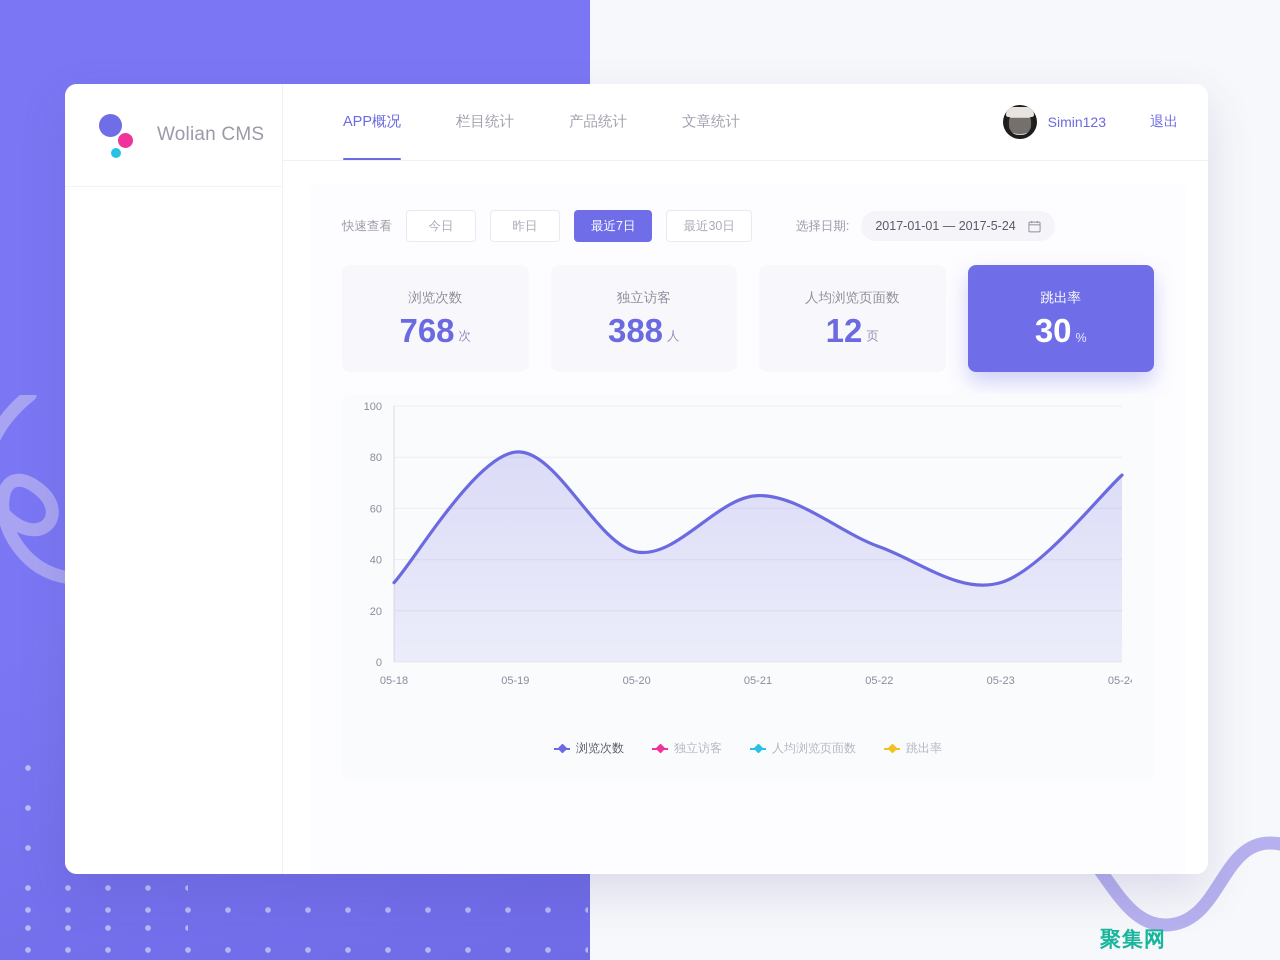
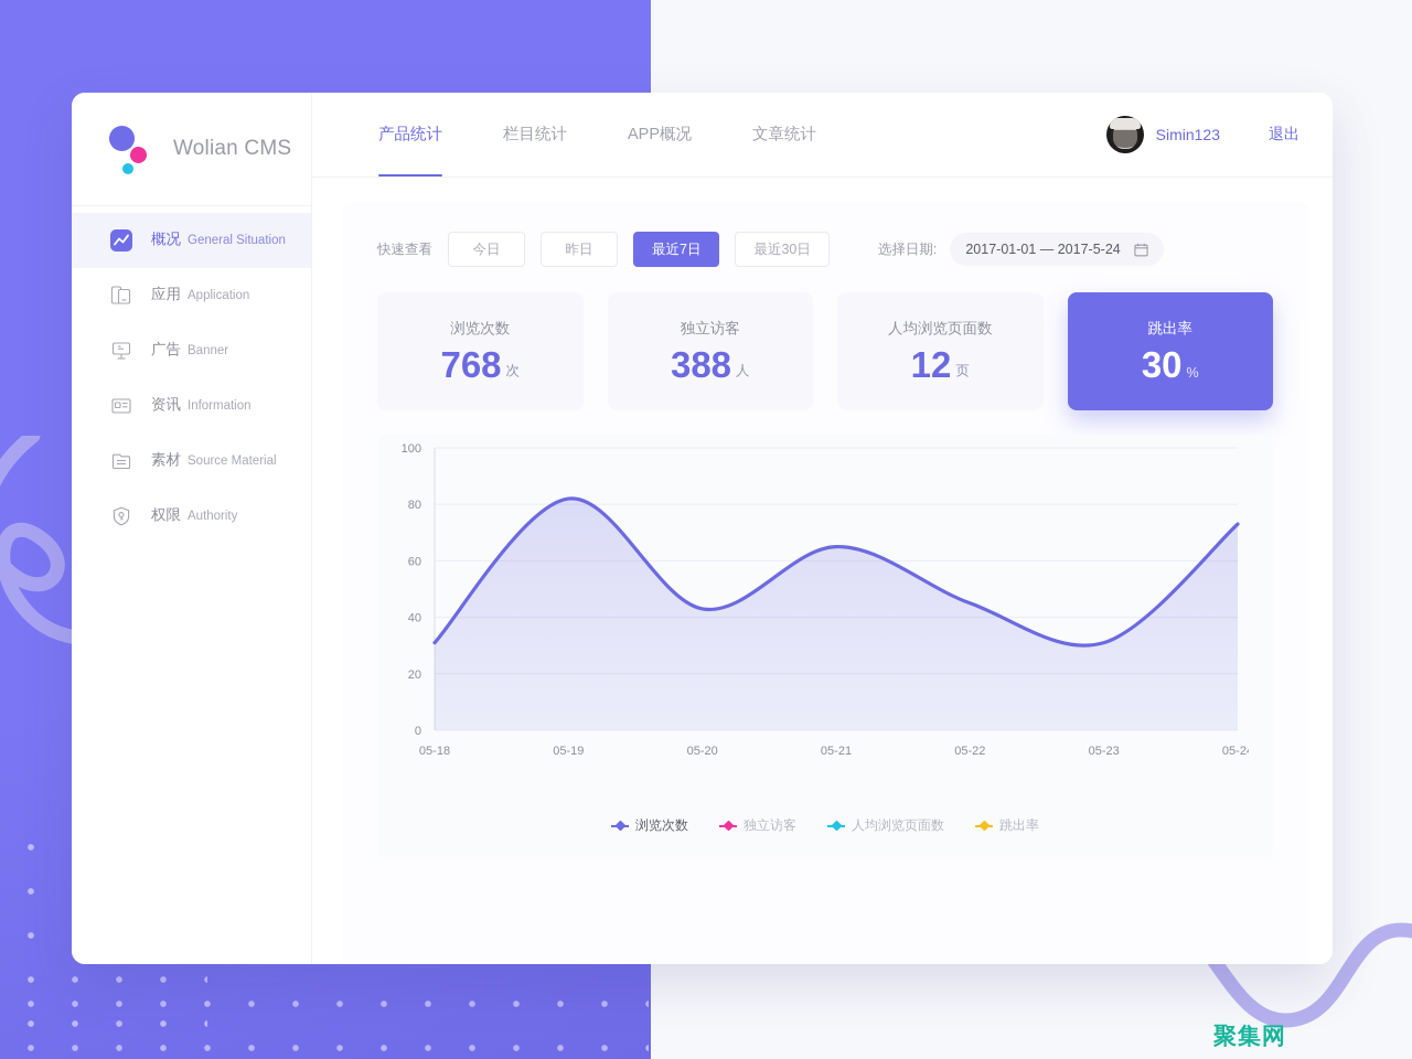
  聚集网
  Wolian CMS
+ 概况
+ General Situation
+ 应用
+ Application
+ 广告
+ Banner
+ 资讯
+ Information
+ 素材
+ Source Material
+ 权限
+ Authority
- APP概况
+ 产品统计
  栏目统计
- 产品统计
+ APP概况
  文章统计
  Simin123
  退出
  快速查看
  今日
  昨日
  最近7日
  最近30日
  选择日期:
  2017-01-01 — 2017-5-24
  浏览次数
  768
  次
  独立访客
  388
  人
  人均浏览页面数
  12
  页
  跳出率
  30
  %
  0
  20
  40
  60
  80
  100
  05-18
  05-19
  05-20
  05-21
  05-22
  05-23
  05-2
  浏览次数
  独立访客
  人均浏览页面数
  跳出率
